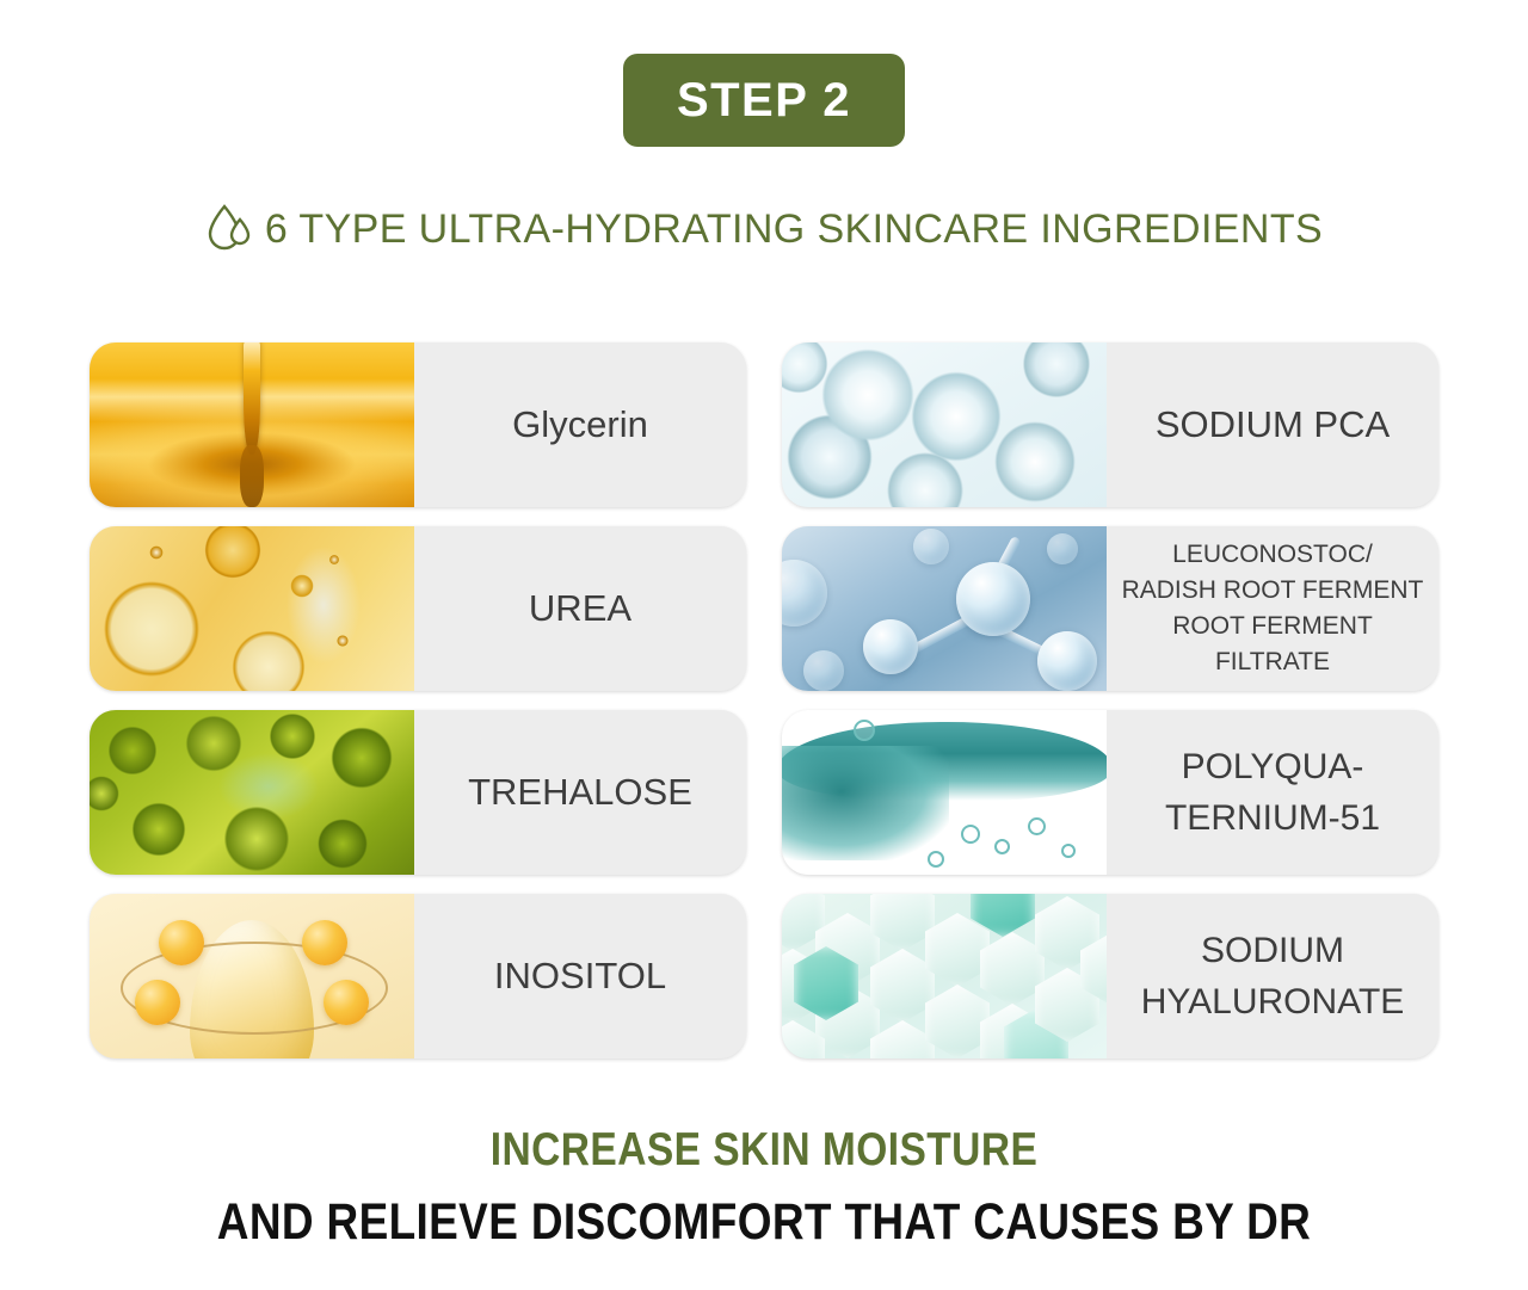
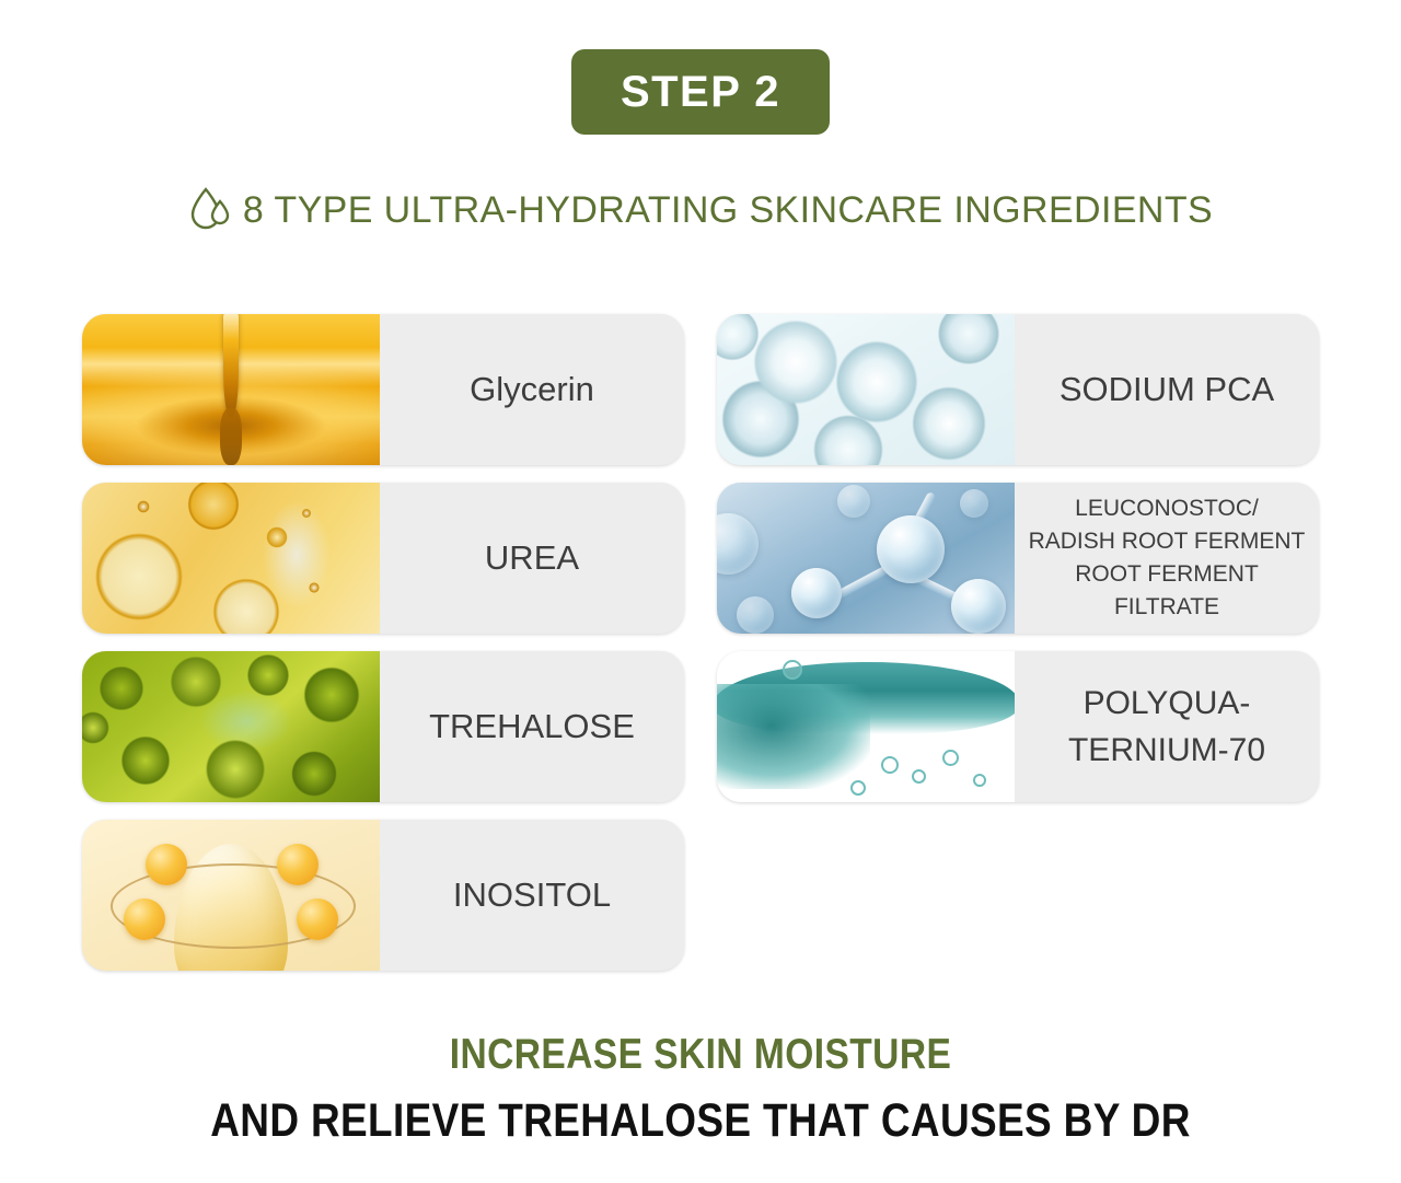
  STEP 2
- 6 TYPE ULTRA-HYDRATING SKINCARE INGREDIENTS
+ 8 TYPE ULTRA-HYDRATING SKINCARE INGREDIENTS
  Glycerin
  SODIUM PCA
  UREA
  LEUCONOSTOC/
  RADISH ROOT FERMENT
  ROOT FERMENT FILTRATE
  TREHALOSE
  POLYQUA-
- TERNIUM-51
+ TERNIUM-70
  INOSITOL
- SODIUM
- HYALURONATE
  INCREASE SKIN MOISTURE
- AND RELIEVE DISCOMFORT THAT CAUSES BY DR
+ AND RELIEVE TREHALOSE THAT CAUSES BY DR
